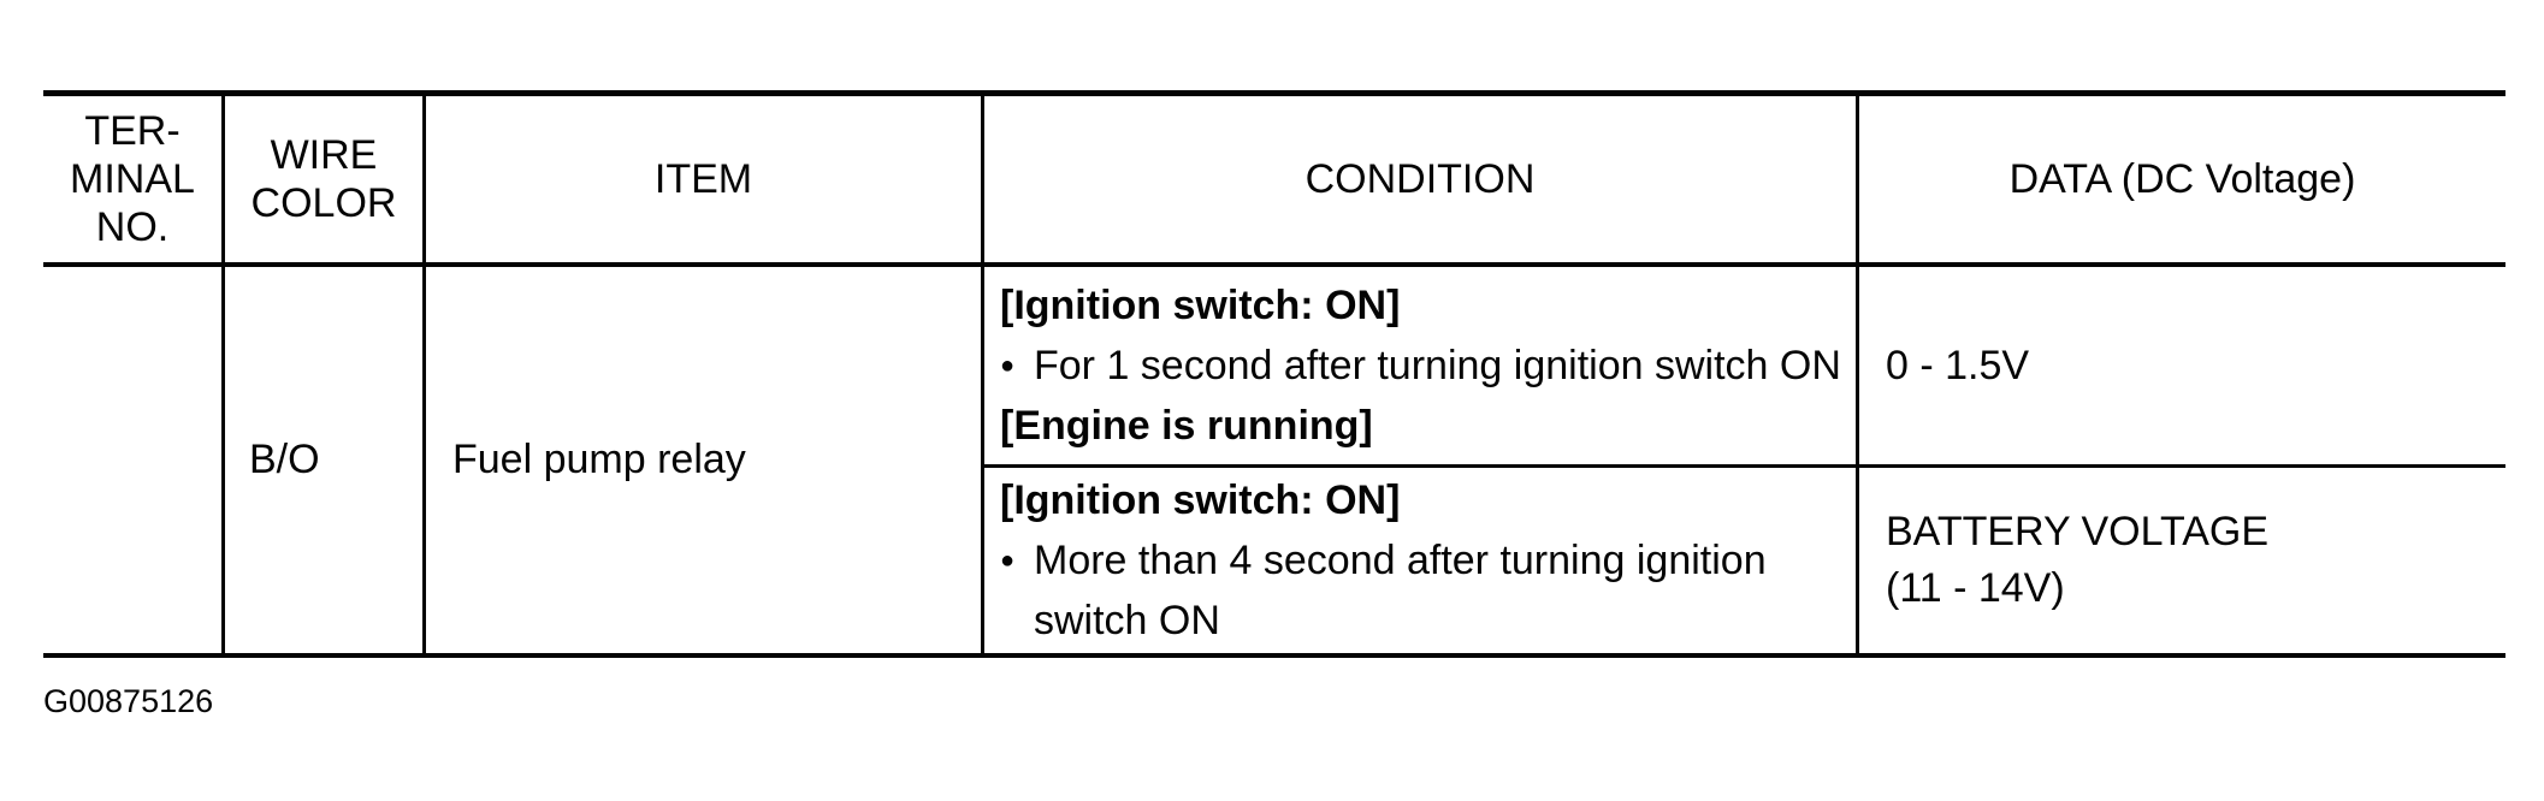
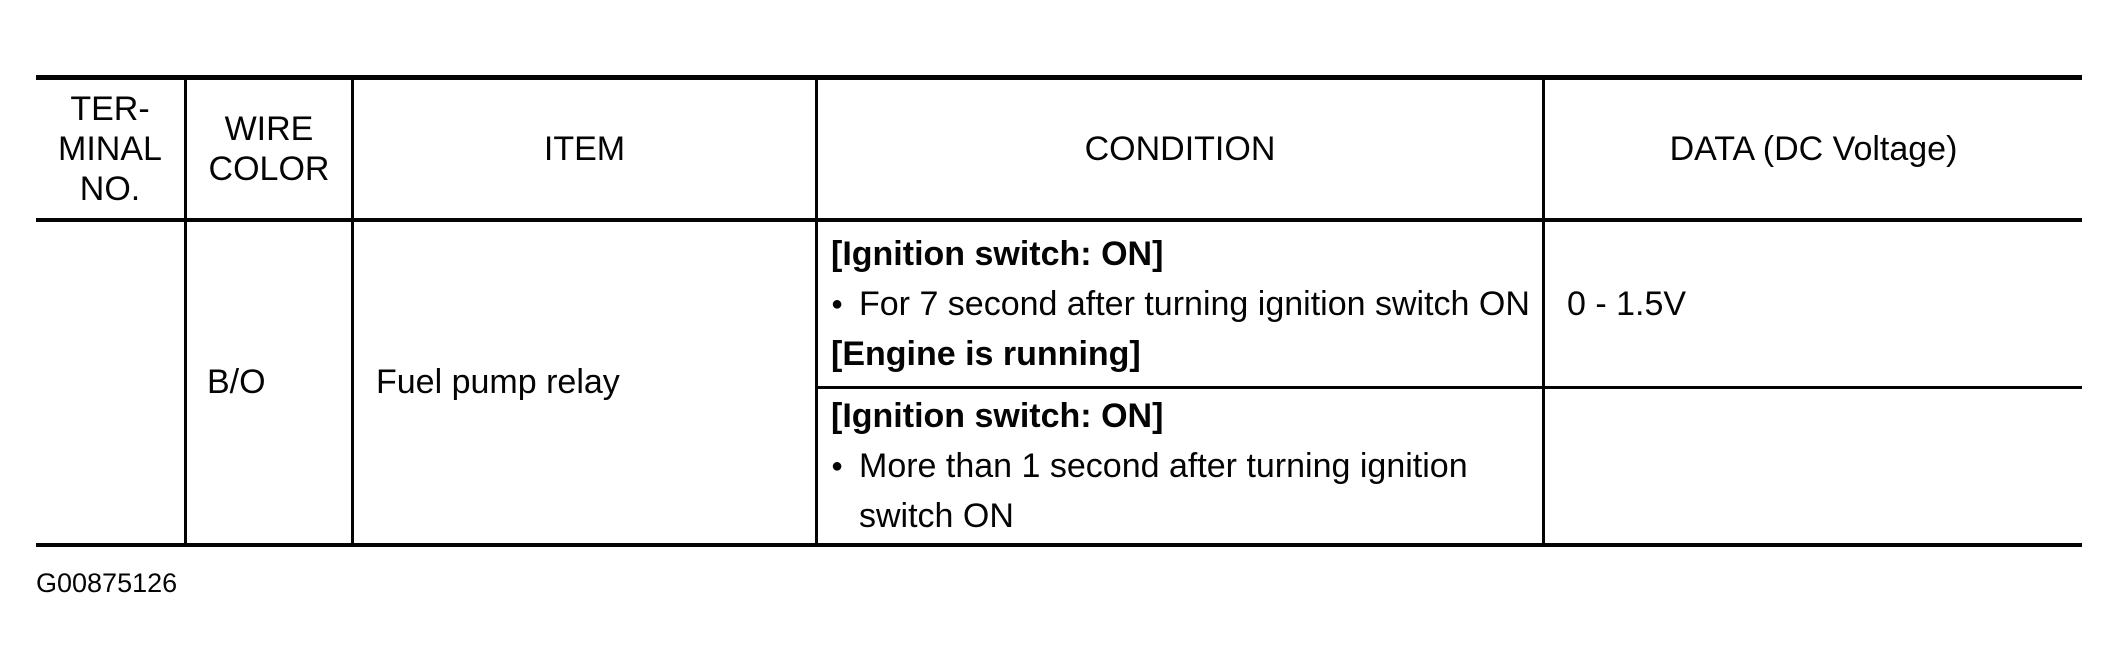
  TER-
  MINAL
  NO.
  WIRE
  COLOR
  ITEM
  CONDITION
  DATA (DC Voltage)
  B/O
  Fuel pump relay
  [Ignition switch: ON]
  ●
- For 1 second after turning ignition switch ON
+ For 7 second after turning ignition switch ON
  [Engine is running]
  0 - 1.5V
  [Ignition switch: ON]
  ●
- More than 4 second after turning ignition switch ON
+ More than 1 second after turning ignition switch ON
- BATTERY VOLTAGE
- (11 - 14V)
  G00875126
